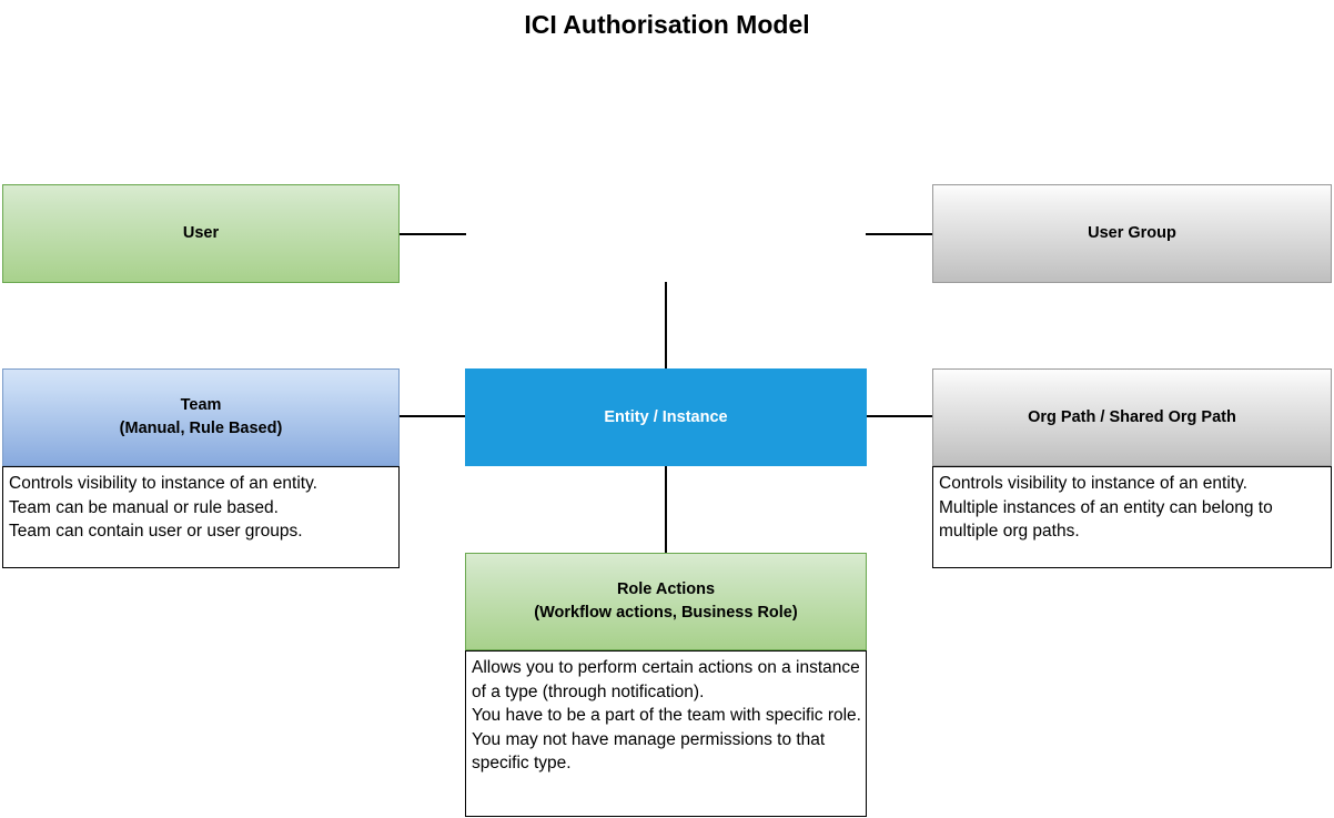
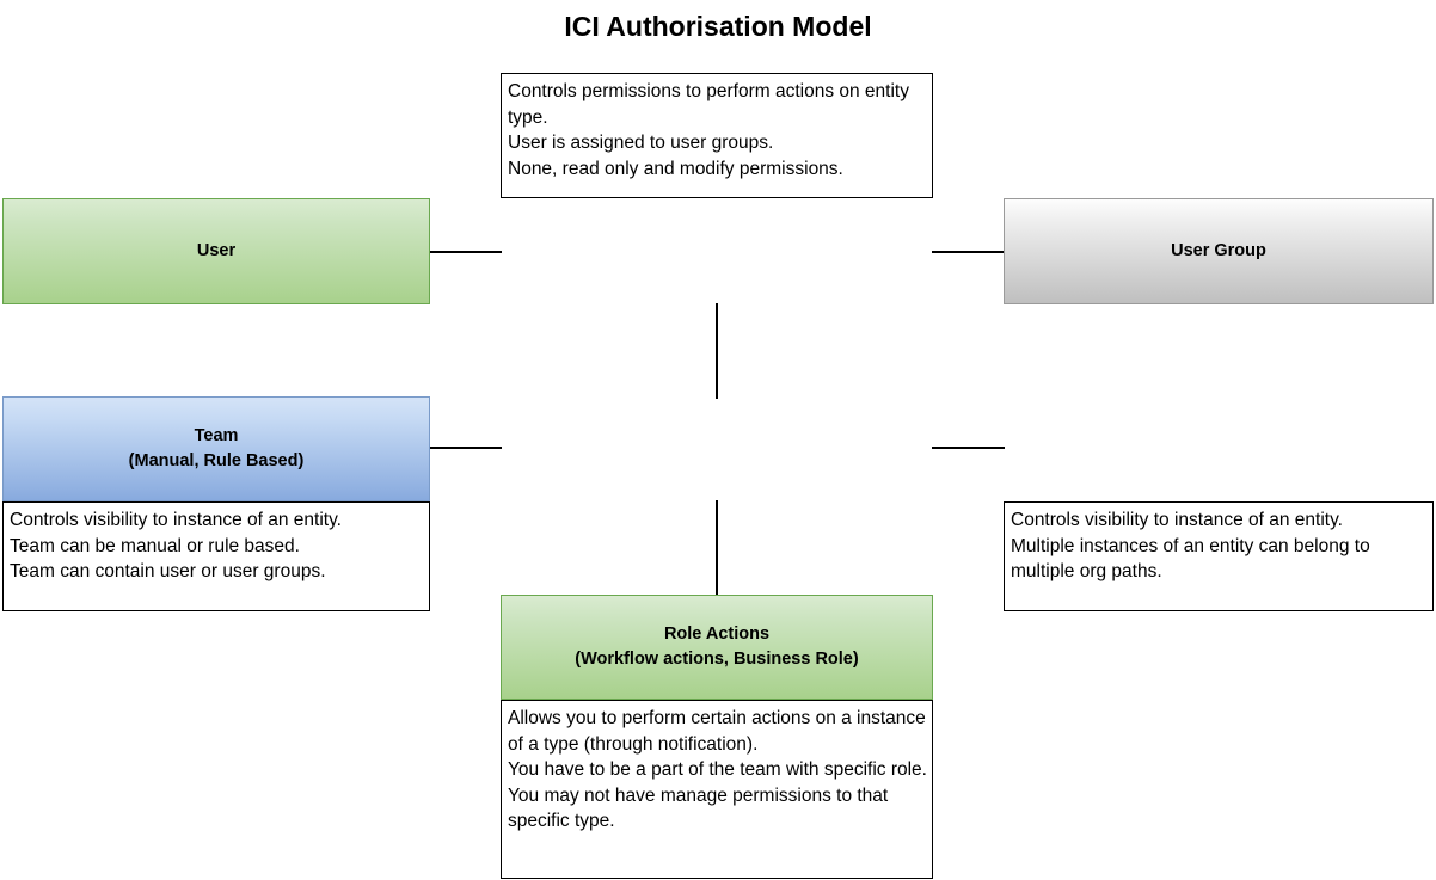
  ICI Authorisation Model
+ Controls permissions to perform actions on entity type.
+ User is assigned to user groups.
+ None, read only and modify permissions.
  User
  User Group
  Team
  (Manual, Rule Based)
- Entity / Instance
- Org Path / Shared Org Path
  Controls visibility to instance of an entity.
  Team can be manual or rule based.
  Team can contain user or user groups.
  Controls visibility to instance of an entity.
  Multiple instances of an entity can belong to multiple org paths.
  Role Actions
  (Workflow actions, Business Role)
  Allows you to perform certain actions on a instance of a type (through notification).
  You have to be a part of the team with specific role.
  You may not have manage permissions to that specific type.
